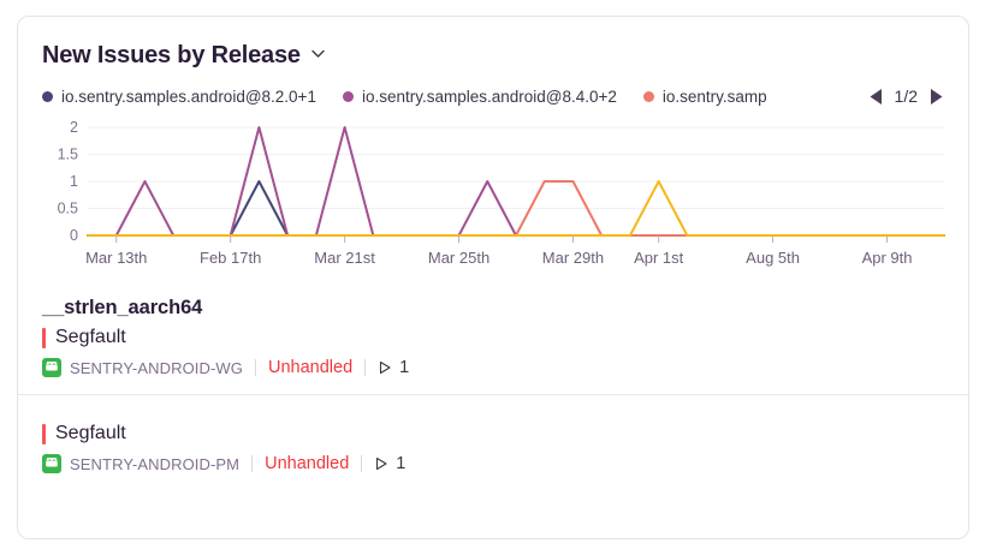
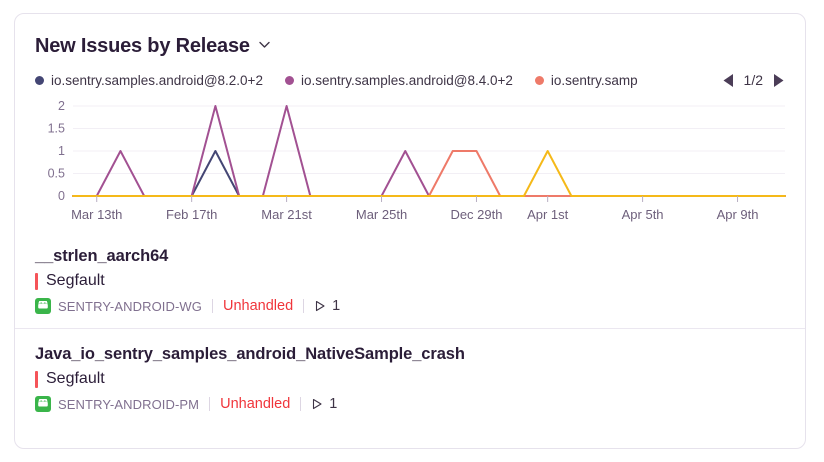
  New Issues by Release
- io.sentry.samples.android@8.2.0+1
+ io.sentry.samples.android@8.2.0+2
  io.sentry.samples.android@8.4.0+2
  io.sentry.samp
  1/2
  0
  0.5
  1
  1.5
  2
  Mar 13th
  Feb 17th
  Mar 21st
  Mar 25th
- Mar 29th
+ Dec 29th
  Apr 1st
- Aug 5th
+ Apr 5th
  Apr 9th
  __strlen_aarch64
  Segfault
  SENTRY-ANDROID-WG
  Unhandled
  1
+ Java_io_sentry_samples_android_NativeSample_crash
  Segfault
  SENTRY-ANDROID-PM
  Unhandled
  1
